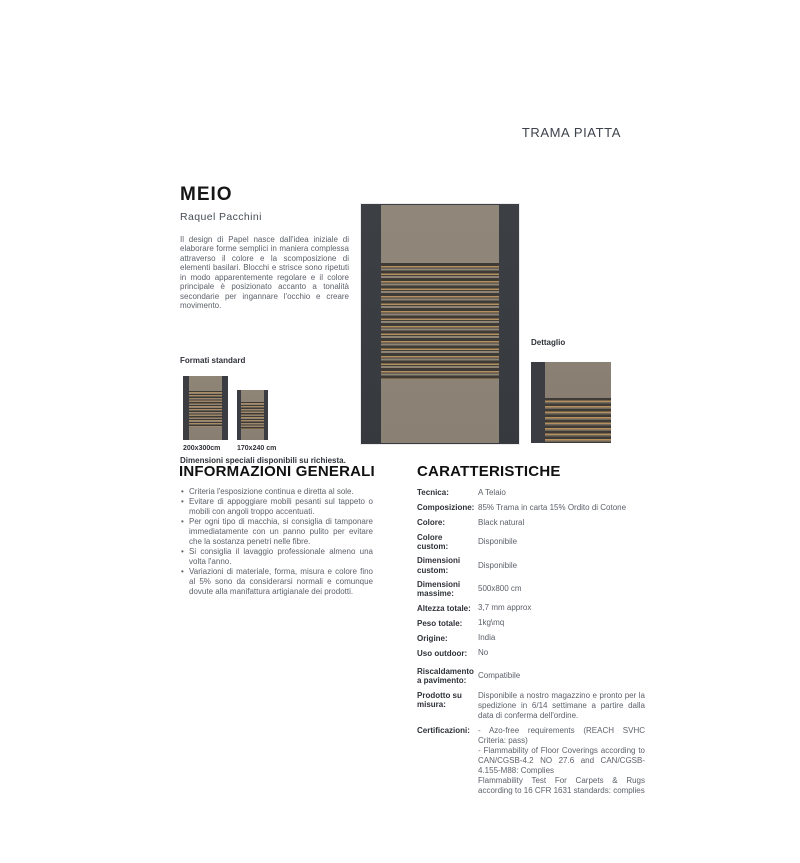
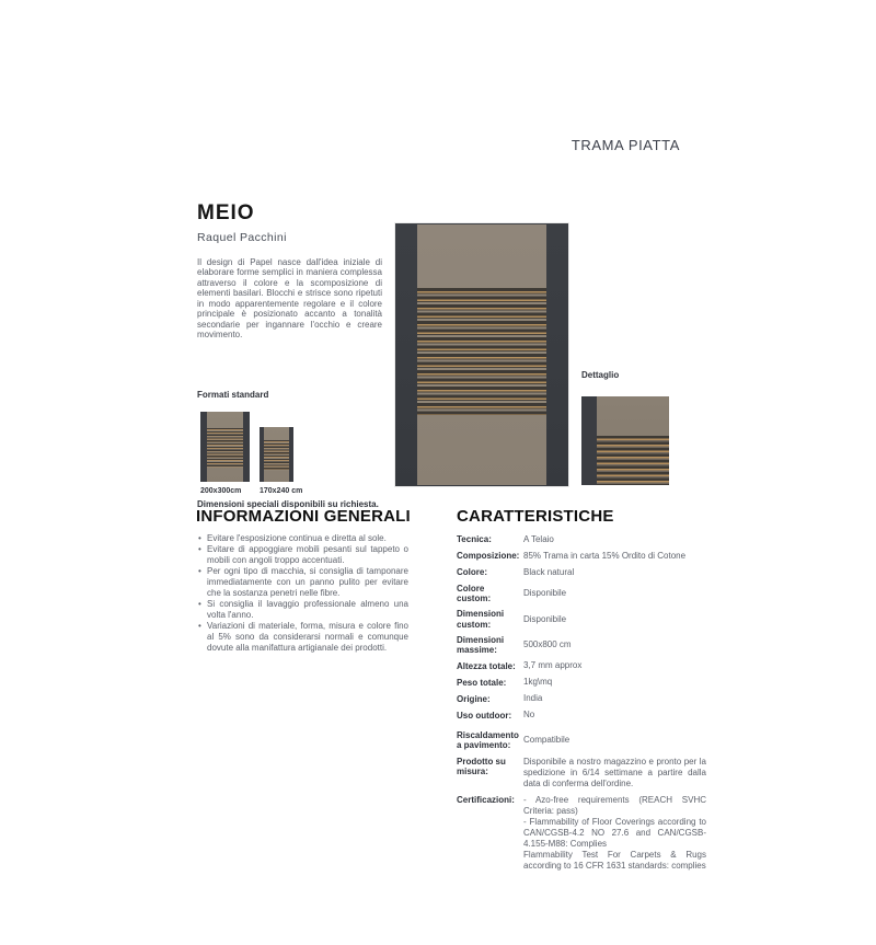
  TRAMA PIATTA
  MEIO
  Raquel Pacchini
  Il design di Papel nasce dall'idea iniziale di elaborare forme semplici in maniera complessa attraverso il colore e la scomposizione di elementi basilari. Blocchi e strisce sono ripetuti in modo apparentemente regolare e il colore principale è posizionato accanto a tonalità secondarie per ingannare l'occhio e creare movimento.
  Formati standard
  Dimensioni speciali disponibili su richiesta.
  Dettaglio
  INFORMAZIONI GENERALI
- Criteria l'esposizione continua e diretta al sole.
+ Evitare l'esposizione continua e diretta al sole.
  Evitare di appoggiare mobili pesanti sul tappeto o mobili con angoli troppo accentuati.
  Per ogni tipo di macchia, si consiglia di tamponare immediatamente con un panno pulito per evitare che la sostanza penetri nelle fibre.
  Si consiglia il lavaggio professionale almeno una volta l'anno.
  Variazioni di materiale, forma, misura e colore fino al 5% sono da considerarsi normali e comunque dovute alla manifattura artigianale dei prodotti.
  CARATTERISTICHE
  Tecnica:
  A Telaio
  Composizione:
  85% Trama in carta 15% Ordito di Cotone
  Colore:
  Black natural
  Colore custom:
  Disponibile
  Dimensioni custom:
  Disponibile
  Dimensioni massime:
  500x800 cm
  Altezza totale:
  3,7 mm approx
  Peso totale:
  1kg\mq
  Origine:
  India
  Uso outdoor:
  No
  Riscaldamento a pavimento:
  Compatibile
  Prodotto su misura:
  Disponibile a nostro magazzino e pronto per la spedizione in 6/14 settimane a partire dalla data di conferma dell'ordine.
  Certificazioni:
  - Azo-free requirements (REACH SVHC Criteria: pass)
  - Flammability of Floor Coverings according to CAN/CGSB-4.2 NO 27.6 and CAN/CGSB-4.155-M88: Complies
  Flammability Test For Carpets & Rugs according to 16 CFR 1631 standards: complies
